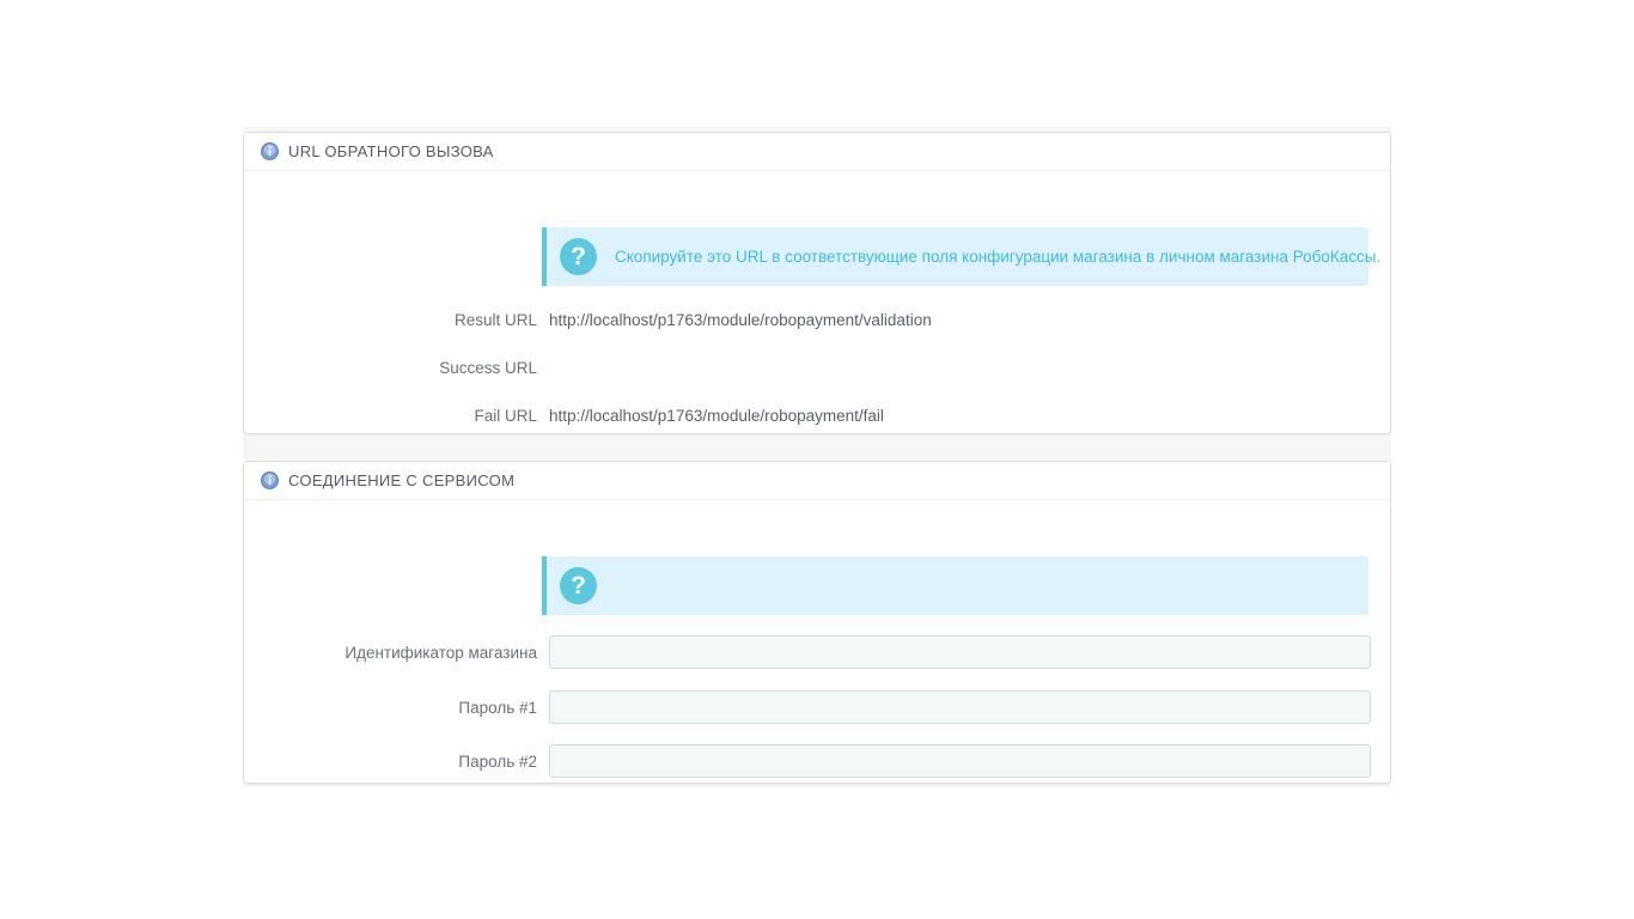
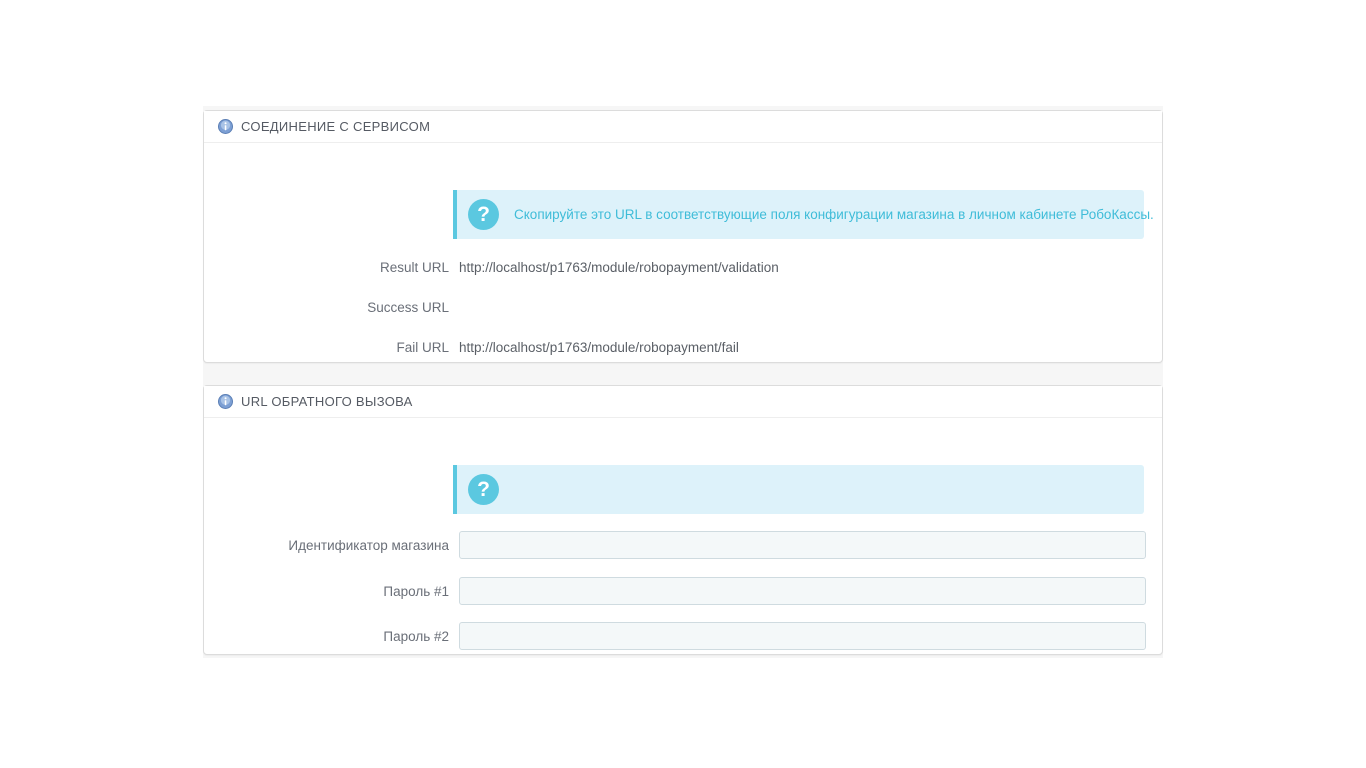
- URL ОБРАТНОГО ВЫЗОВА
+ СОЕДИНЕНИЕ С СЕРВИСОМ
  ?
- Скопируйте это URL в соответствующие поля конфигурации магазина в личном магазина РобоКассы.
+ Скопируйте это URL в соответствующие поля конфигурации магазина в личном кабинете РобоКассы.
  Result URL
  http://localhost/p1763/module/robopayment/validation
  Success URL
  Fail URL
  http://localhost/p1763/module/robopayment/fail
- СОЕДИНЕНИЕ С СЕРВИСОМ
+ URL ОБРАТНОГО ВЫЗОВА
  ?
  Идентификатор магазина
  Пароль #1
  Пароль #2
